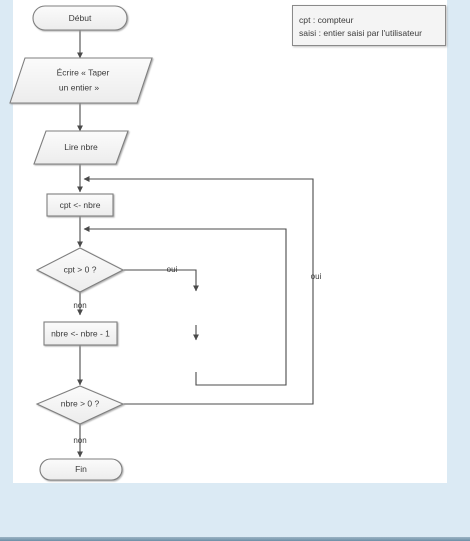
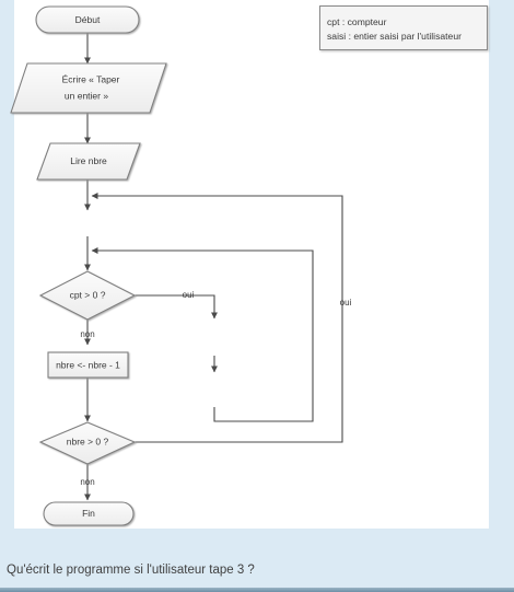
  Début
  Écrire « Taper
  un entier »
  Lire nbre
- cpt <- nbre
  cpt > 0 ?
  nbre <- nbre - 1
  nbre > 0 ?
  Fin
  oui
  non
  oui
  non
  cpt : compteur
  saisi : entier saisi par l'utilisateur
+ Qu'écrit le programme si l'utilisateur tape 3 ?
